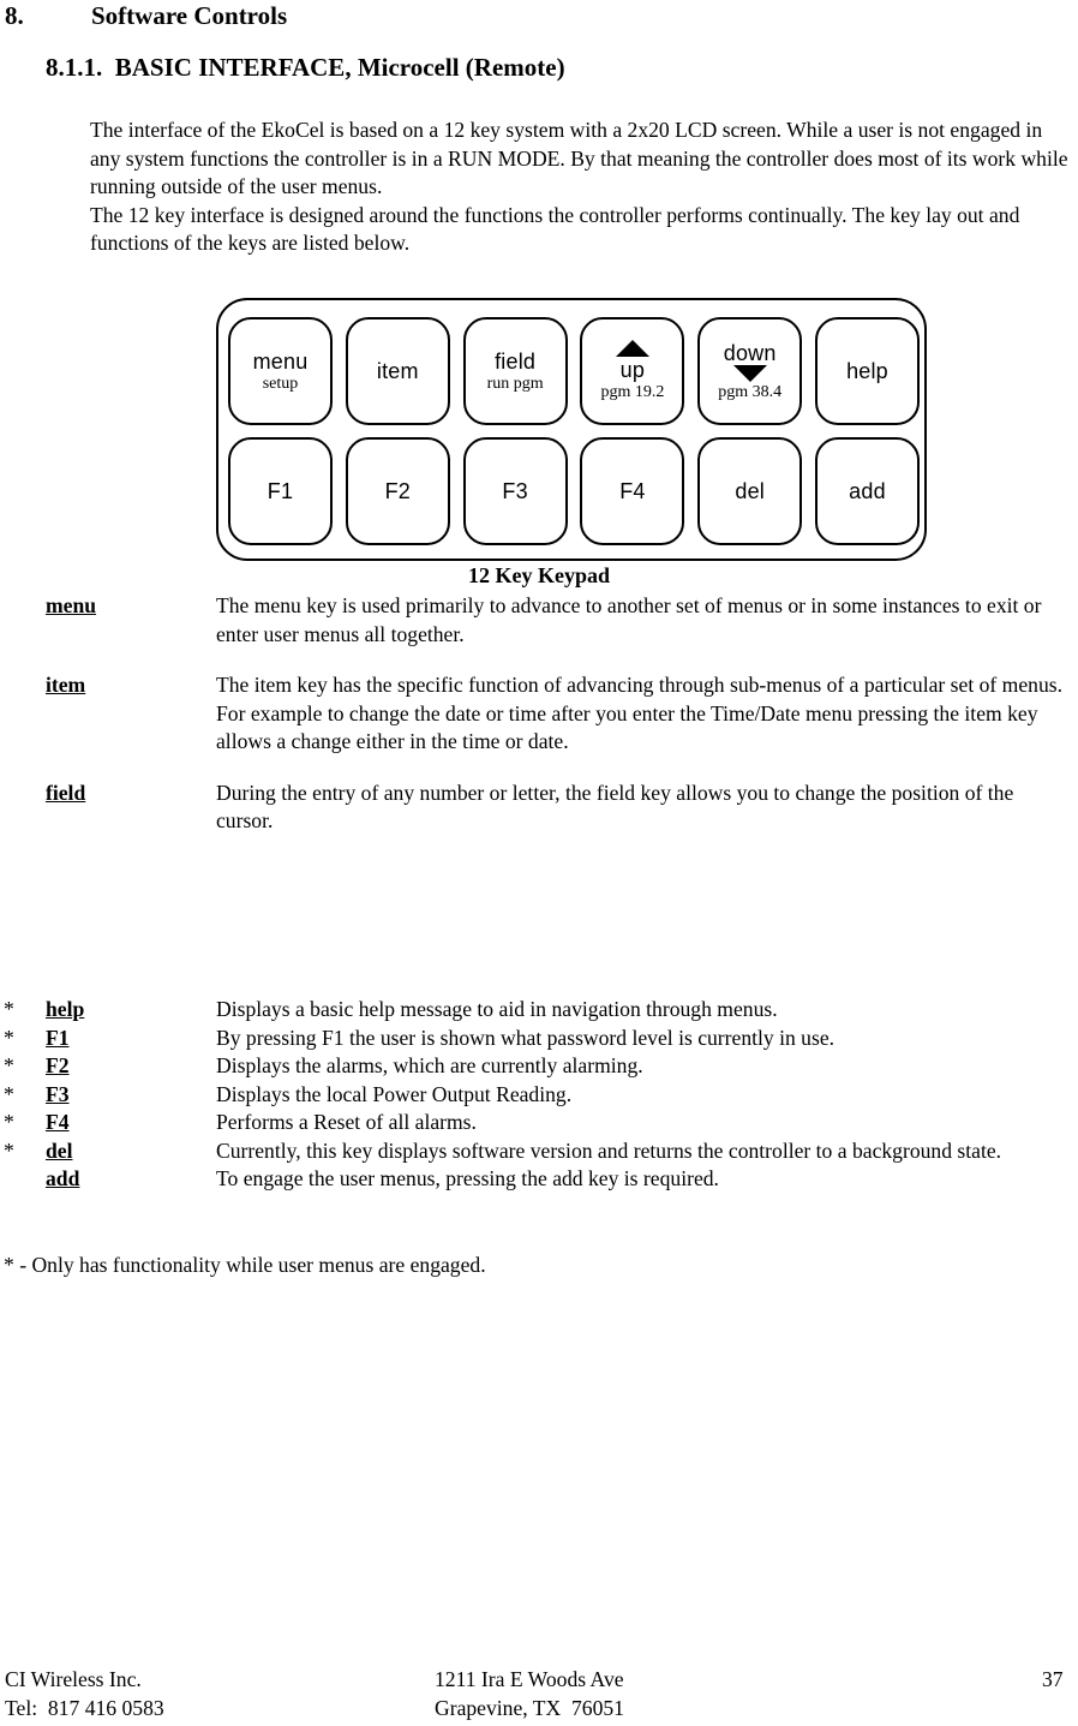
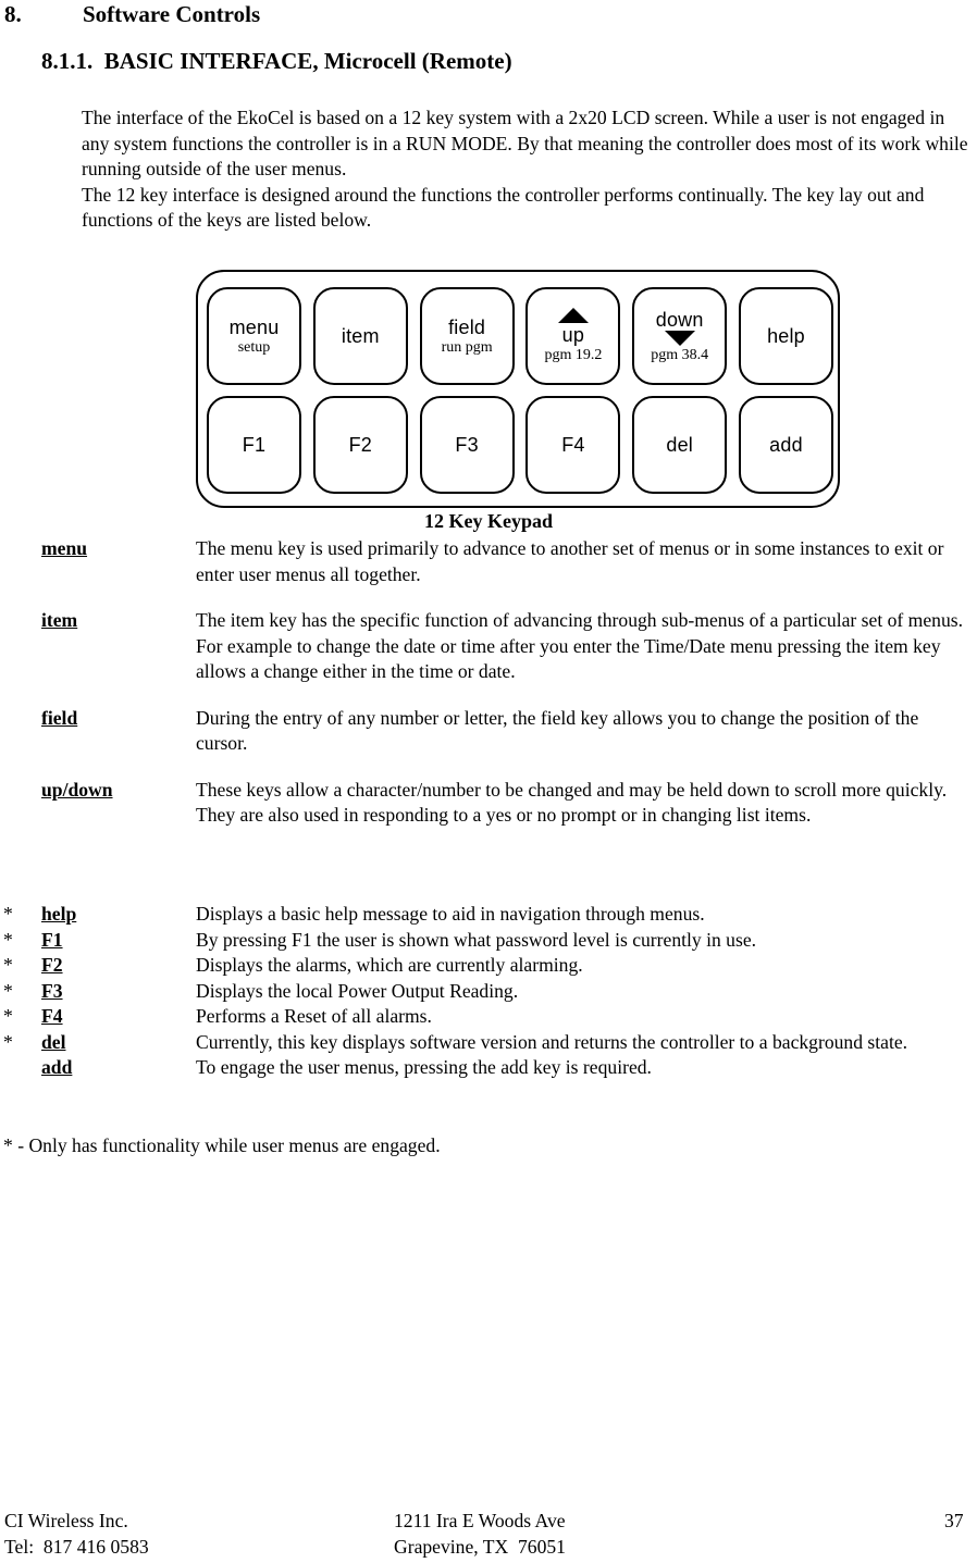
  8. Software Controls
  8.1.1. BASIC INTERFACE, Microcell (Remote)
  The interface of the EkoCel is based on a 12 key system with a 2x20 LCD screen. While a user is not engaged in any system functions the controller is in a RUN MODE. By that meaning the controller does most of its work while running outside of the user menus.
  The 12 key interface is designed around the functions the controller performs continually. The key lay out and functions of the keys are listed below.
  menu
  setup
  item
  field
  run pgm
  up
  pgm 19.2
  down
  pgm 38.4
  help
  F1
  F2
  F3
  F4
  del
  add
  12 Key Keypad
  menu
  The menu key is used primarily to advance to another set of menus or in some instances to exit or enter user menus all together.
  item
  The item key has the specific function of advancing through sub-menus of a particular set of menus. For example to change the date or time after you enter the Time/Date menu pressing the item key allows a change either in the time or date.
  field
  During the entry of any number or letter, the field key allows you to change the position of the cursor.
+ up/down
+ These keys allow a character/number to be changed and may be held down to scroll more quickly. They are also used in responding to a yes or no prompt or in changing list items.
  *
  help
  Displays a basic help message to aid in navigation through menus.
  *
  F1
  By pressing F1 the user is shown what password level is currently in use.
  *
  F2
  Displays the alarms, which are currently alarming.
  *
  F3
  Displays the local Power Output Reading.
  *
  F4
  Performs a Reset of all alarms.
  *
  del
  Currently, this key displays software version and returns the controller to a background state.
  add
  To engage the user menus, pressing the add key is required.
  * - Only has functionality while user menus are engaged.
  CI Wireless Inc.
  Tel: 817 416 0583
  1211 Ira E Woods Ave
  Grapevine, TX 76051
  37
